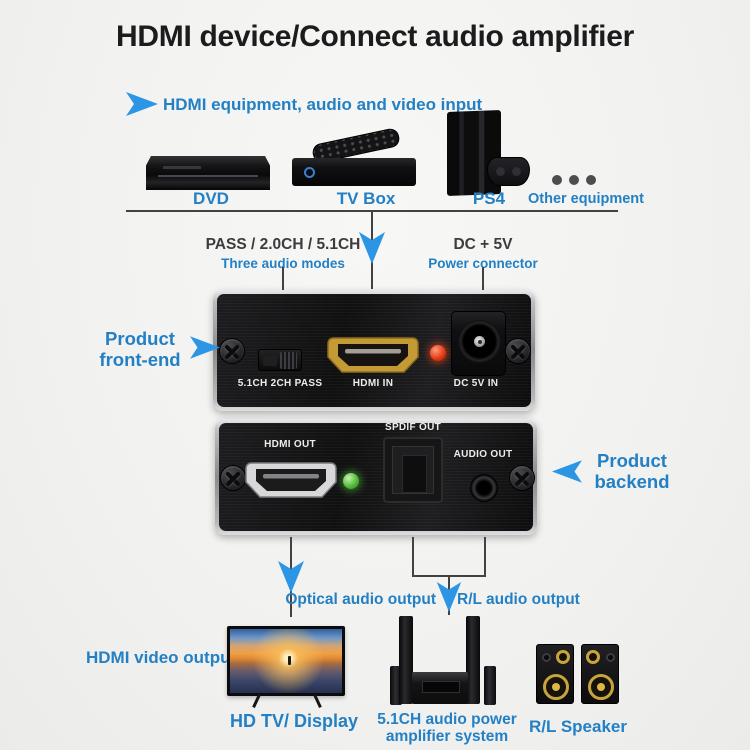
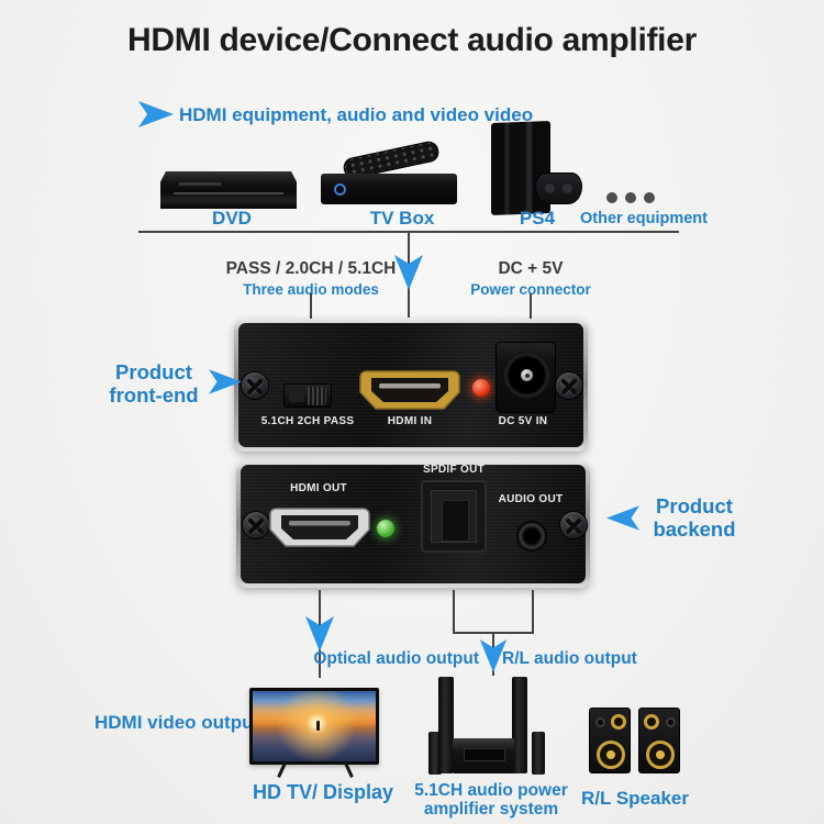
  HDMI device/Connect audio amplifier
- HDMI equipment, audio and video input
+ HDMI equipment, audio and video video
  DVD
  TV Box
  PS4
  Other equipment
  PASS / 2.0CH / 5.1CH
  Three audio modes
  DC + 5V
  Power connector
  5.1CH 2CH PASS
  HDMI IN
  DC 5V IN
  Product front-end
  HDMI OUT
  SPDIF OUT
  AUDIO OUT
  Product backend
  Optical audio output
  R/L audio output
  HDMI video outpu
  HD TV/ Display
  5.1CH audio power
  amplifier system
  R/L Speaker
